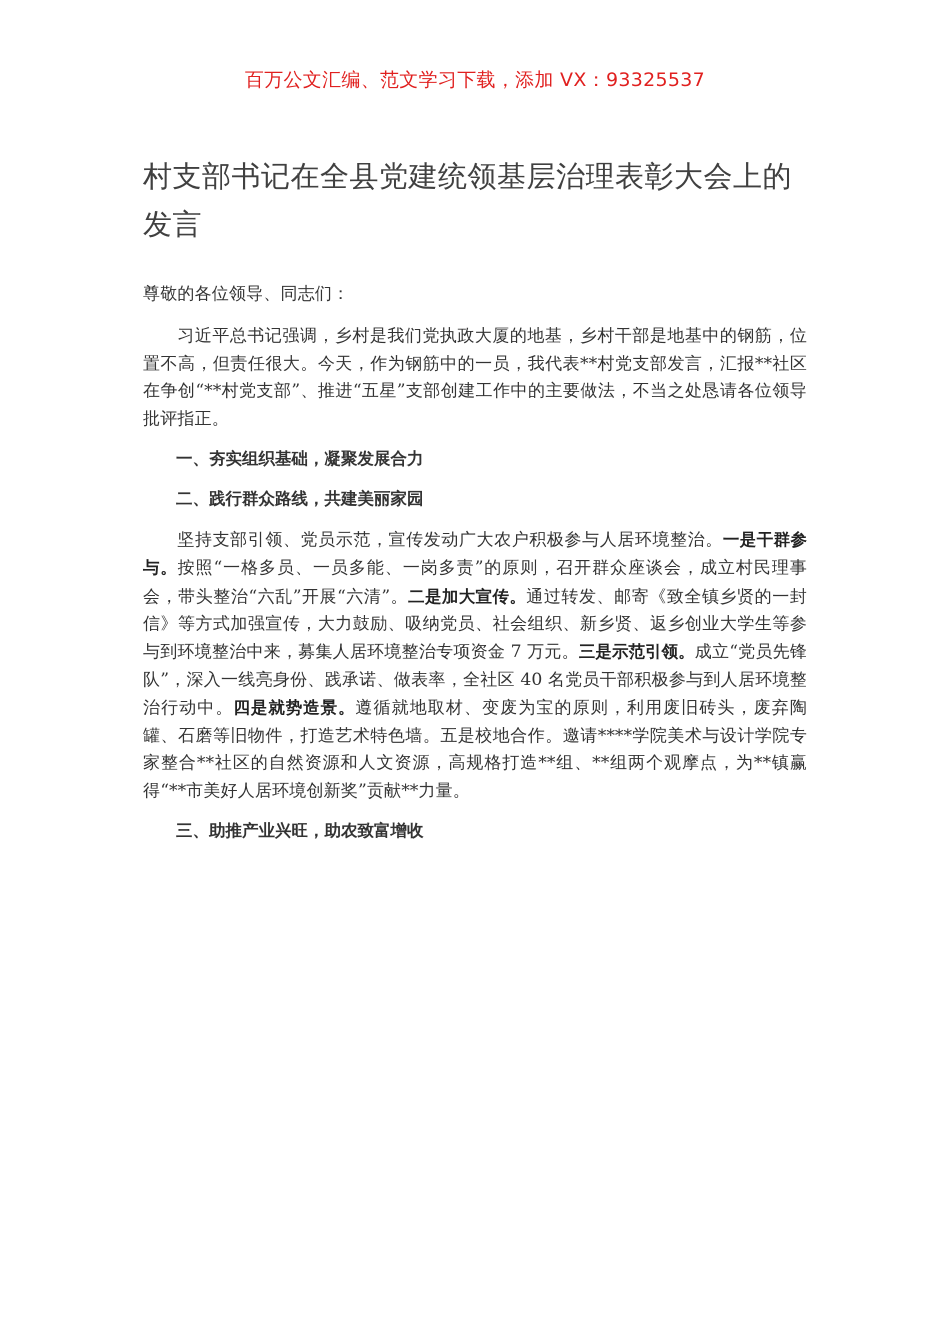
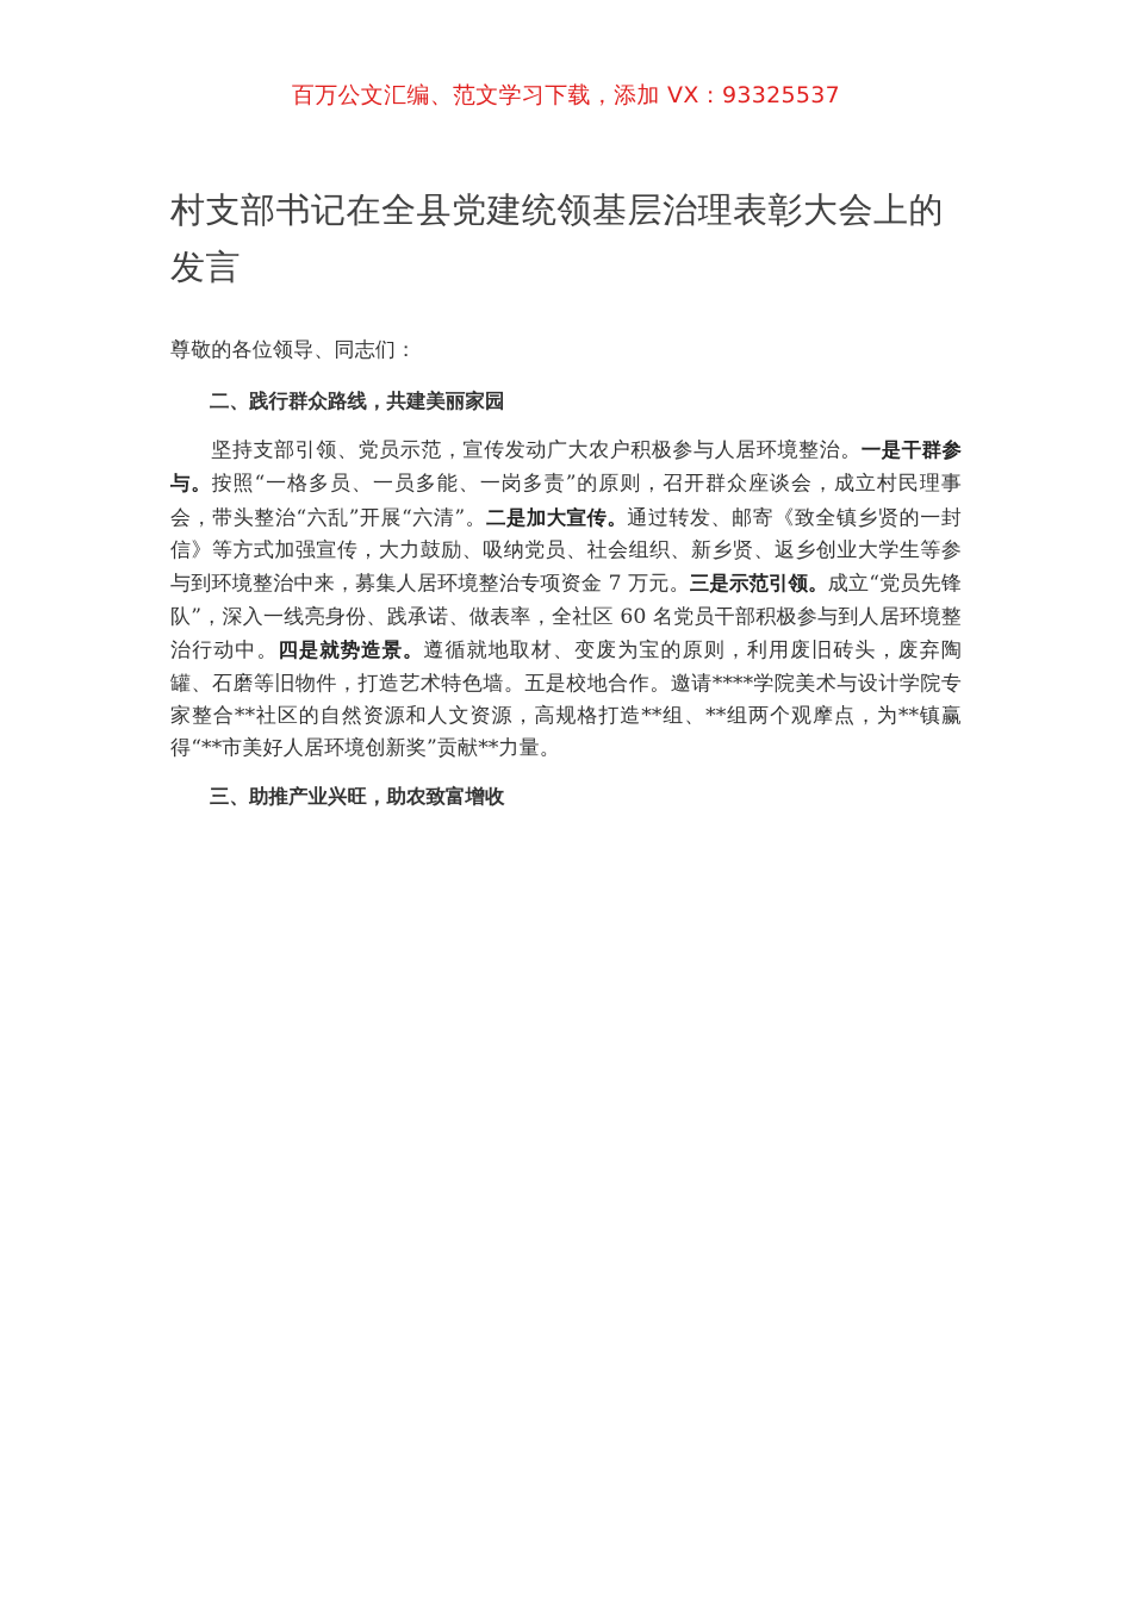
  百万公文汇编、范文学习下载，添加 VX：93325537
  村支部书记在全县党建统领基层治理表彰大会上的发言
  尊敬的各位领导、同志们：
- 习近平总书记强调，乡村是我们党执政大厦的地基，乡村干部是地基中的钢筋，位置不高，但责任很大。今天，作为钢筋中的一员，我代表**村党支部发言，汇报**社区在争创“**村党支部”、推进“五星”支部创建工作中的主要做法，不当之处恳请各位领导批评指正。
- 一、夯实组织基础，凝聚发展合力
  二、践行群众路线，共建美丽家园
- 坚持支部引领、党员示范，宣传发动广大农户积极参与人居环境整治。一是干群参与。按照“一格多员、一员多能、一岗多责”的原则，召开群众座谈会，成立村民理事会，带头整治“六乱”开展“六清”。二是加大宣传。通过转发、邮寄《致全镇乡贤的一封信》等方式加强宣传，大力鼓励、吸纳党员、社会组织、新乡贤、返乡创业大学生等参与到环境整治中来，募集人居环境整治专项资金 7 万元。三是示范引领。成立“党员先锋队”，深入一线亮身份、践承诺、做表率，全社区 40 名党员干部积极参与到人居环境整治行动中。四是就势造景。遵循就地取材、变废为宝的原则，利用废旧砖头，废弃陶罐、石磨等旧物件，打造艺术特色墙。五是校地合作。邀请****学院美术与设计学院专家整合**社区的自然资源和人文资源，高规格打造**组、**组两个观摩点，为**镇赢得“**市美好人居环境创新奖”贡献**力量。
+ 坚持支部引领、党员示范，宣传发动广大农户积极参与人居环境整治。一是干群参与。按照“一格多员、一员多能、一岗多责”的原则，召开群众座谈会，成立村民理事会，带头整治“六乱”开展“六清”。二是加大宣传。通过转发、邮寄《致全镇乡贤的一封信》等方式加强宣传，大力鼓励、吸纳党员、社会组织、新乡贤、返乡创业大学生等参与到环境整治中来，募集人居环境整治专项资金 7 万元。三是示范引领。成立“党员先锋队”，深入一线亮身份、践承诺、做表率，全社区 60 名党员干部积极参与到人居环境整治行动中。四是就势造景。遵循就地取材、变废为宝的原则，利用废旧砖头，废弃陶罐、石磨等旧物件，打造艺术特色墙。五是校地合作。邀请****学院美术与设计学院专家整合**社区的自然资源和人文资源，高规格打造**组、**组两个观摩点，为**镇赢得“**市美好人居环境创新奖”贡献**力量。
  三、助推产业兴旺，助农致富增收
